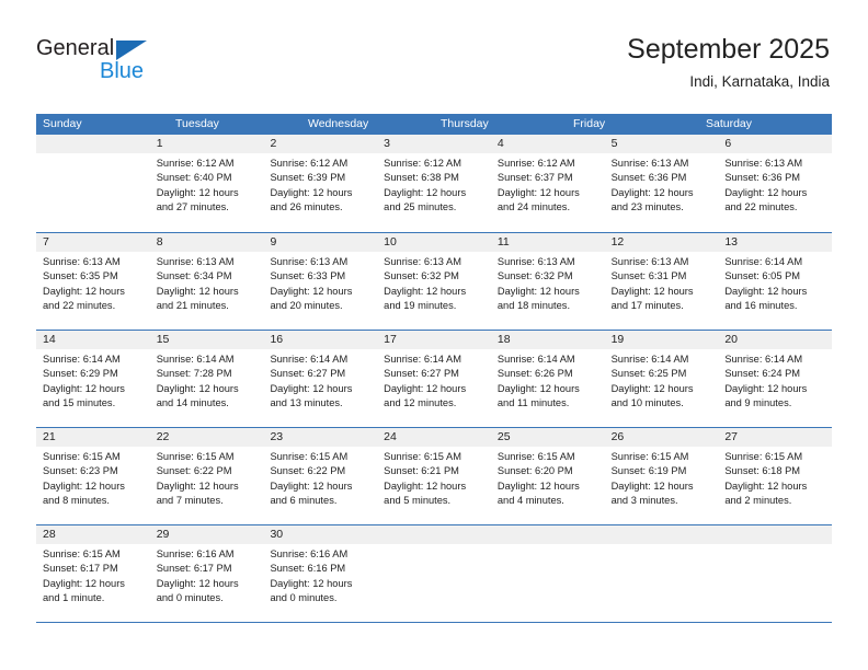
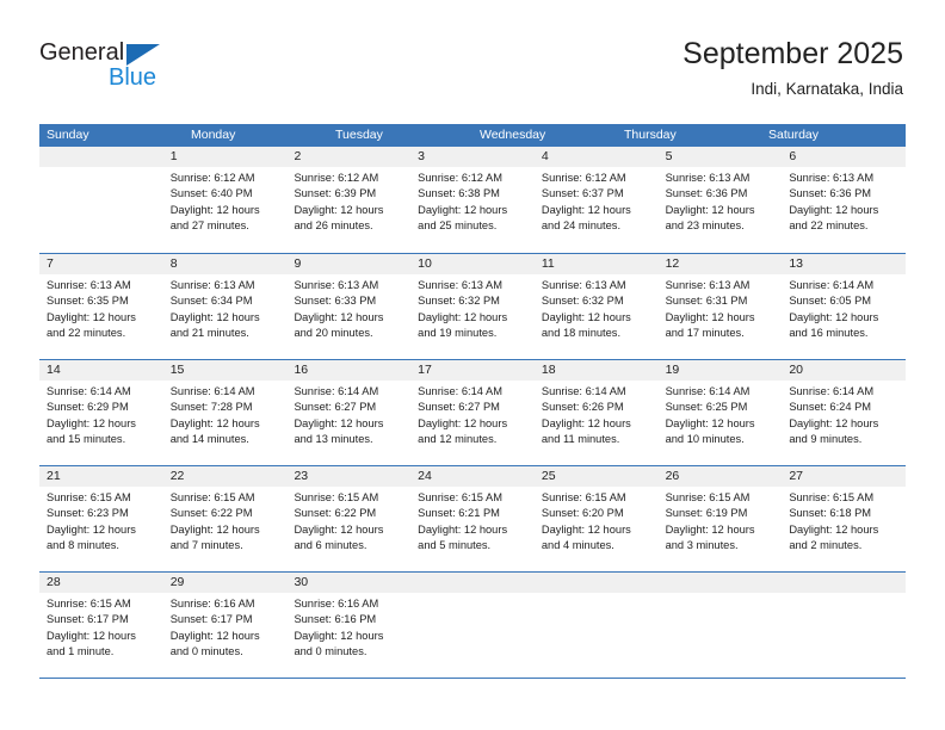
  General
  Blue
  September 2025
  Indi, Karnataka, India
  Sunday
+ Monday
  Tuesday
  Wednesday
  Thursday
- Friday
  Saturday
  1
  2
  3
  4
  5
  6
  Sunrise: 6:12 AM
  Sunset: 6:40 PM
  Daylight: 12 hours
  and 27 minutes.
  Sunrise: 6:12 AM
  Sunset: 6:39 PM
  Daylight: 12 hours
  and 26 minutes.
  Sunrise: 6:12 AM
  Sunset: 6:38 PM
  Daylight: 12 hours
  and 25 minutes.
  Sunrise: 6:12 AM
  Sunset: 6:37 PM
  Daylight: 12 hours
  and 24 minutes.
  Sunrise: 6:13 AM
  Sunset: 6:36 PM
  Daylight: 12 hours
  and 23 minutes.
  Sunrise: 6:13 AM
  Sunset: 6:36 PM
  Daylight: 12 hours
  and 22 minutes.
  7
  8
  9
  10
  11
  12
  13
  Sunrise: 6:13 AM
  Sunset: 6:35 PM
  Daylight: 12 hours
  and 22 minutes.
  Sunrise: 6:13 AM
  Sunset: 6:34 PM
  Daylight: 12 hours
  and 21 minutes.
  Sunrise: 6:13 AM
  Sunset: 6:33 PM
  Daylight: 12 hours
  and 20 minutes.
  Sunrise: 6:13 AM
  Sunset: 6:32 PM
  Daylight: 12 hours
  and 19 minutes.
  Sunrise: 6:13 AM
  Sunset: 6:32 PM
  Daylight: 12 hours
  and 18 minutes.
  Sunrise: 6:13 AM
  Sunset: 6:31 PM
  Daylight: 12 hours
  and 17 minutes.
  Sunrise: 6:14 AM
  Sunset: 6:05 PM
  Daylight: 12 hours
  and 16 minutes.
  14
  15
  16
  17
  18
  19
  20
  Sunrise: 6:14 AM
  Sunset: 6:29 PM
  Daylight: 12 hours
  and 15 minutes.
  Sunrise: 6:14 AM
  Sunset: 7:28 PM
  Daylight: 12 hours
  and 14 minutes.
  Sunrise: 6:14 AM
  Sunset: 6:27 PM
  Daylight: 12 hours
  and 13 minutes.
  Sunrise: 6:14 AM
  Sunset: 6:27 PM
  Daylight: 12 hours
  and 12 minutes.
  Sunrise: 6:14 AM
  Sunset: 6:26 PM
  Daylight: 12 hours
  and 11 minutes.
  Sunrise: 6:14 AM
  Sunset: 6:25 PM
  Daylight: 12 hours
  and 10 minutes.
  Sunrise: 6:14 AM
  Sunset: 6:24 PM
  Daylight: 12 hours
  and 9 minutes.
  21
  22
  23
  24
  25
  26
  27
  Sunrise: 6:15 AM
  Sunset: 6:23 PM
  Daylight: 12 hours
  and 8 minutes.
  Sunrise: 6:15 AM
  Sunset: 6:22 PM
  Daylight: 12 hours
  and 7 minutes.
  Sunrise: 6:15 AM
  Sunset: 6:22 PM
  Daylight: 12 hours
  and 6 minutes.
  Sunrise: 6:15 AM
  Sunset: 6:21 PM
  Daylight: 12 hours
  and 5 minutes.
  Sunrise: 6:15 AM
  Sunset: 6:20 PM
  Daylight: 12 hours
  and 4 minutes.
  Sunrise: 6:15 AM
  Sunset: 6:19 PM
  Daylight: 12 hours
  and 3 minutes.
  Sunrise: 6:15 AM
  Sunset: 6:18 PM
  Daylight: 12 hours
  and 2 minutes.
  28
  29
  30
  Sunrise: 6:15 AM
  Sunset: 6:17 PM
  Daylight: 12 hours
  and 1 minute.
  Sunrise: 6:16 AM
  Sunset: 6:17 PM
  Daylight: 12 hours
  and 0 minutes.
  Sunrise: 6:16 AM
  Sunset: 6:16 PM
  Daylight: 12 hours
  and 0 minutes.
